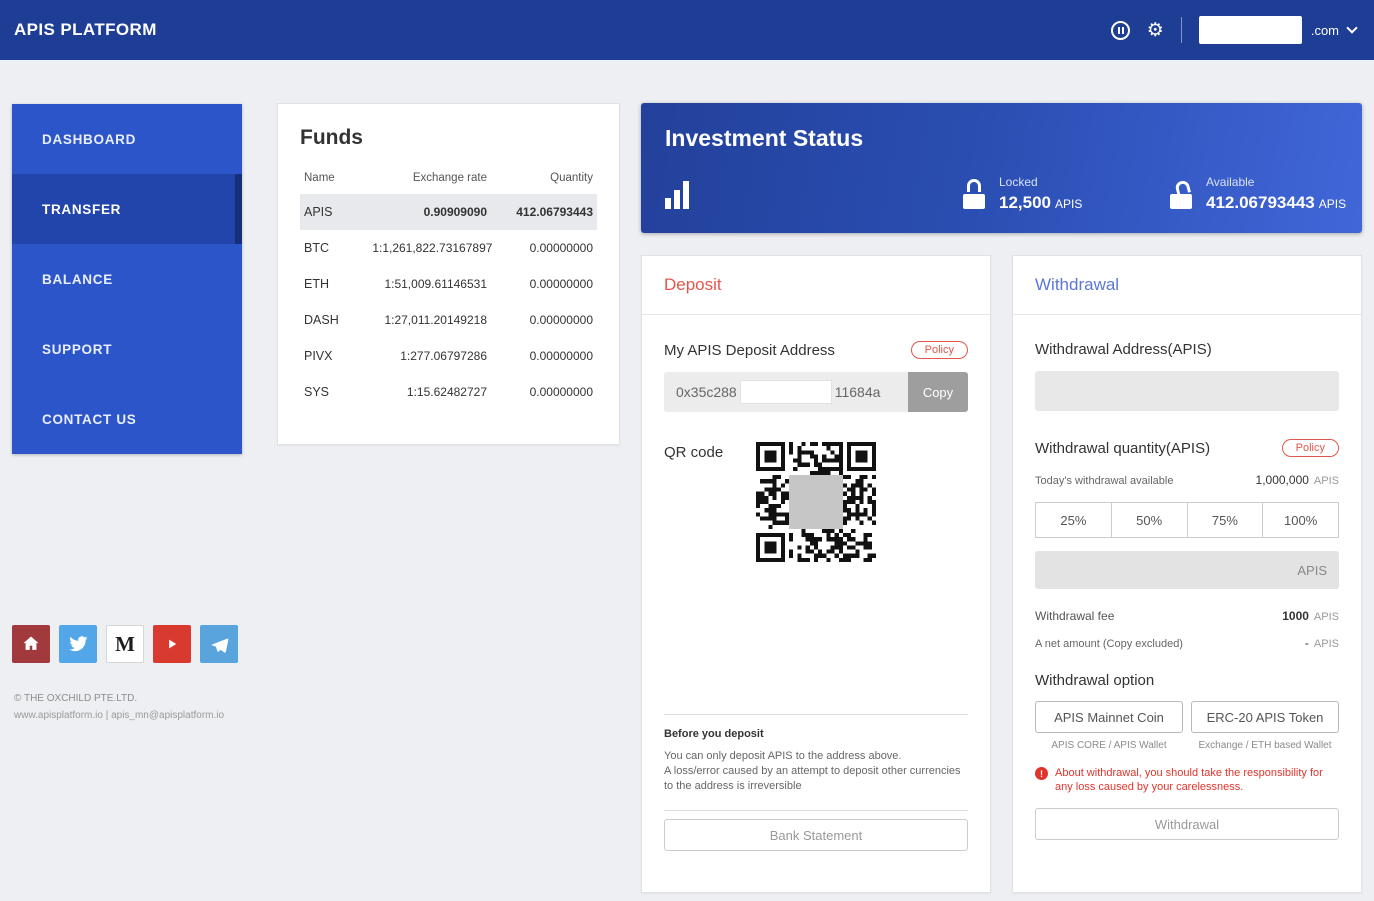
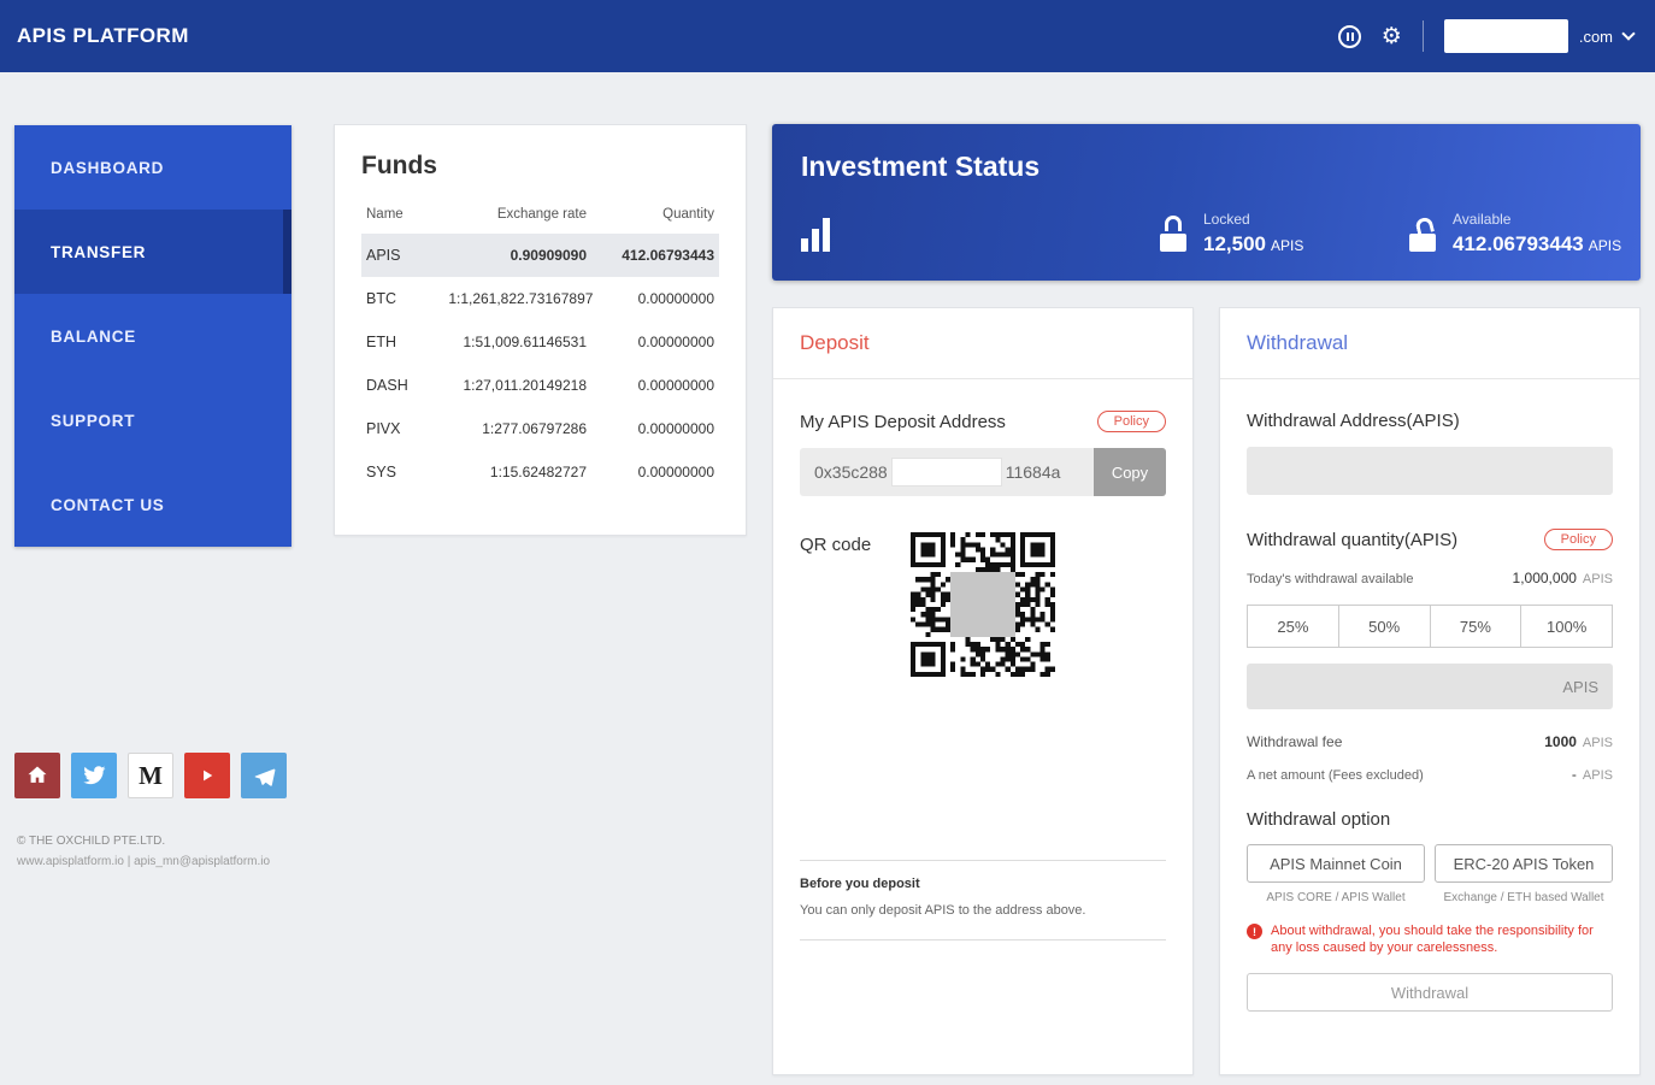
  APIS PLATFORM
  ⚙
  .com
  DASHBOARD
  TRANSFER
  BALANCE
  SUPPORT
  CONTACT US
  M
  © THE OXCHILD PTE.LTD.
  www.apisplatform.io | apis_mn@apisplatform.io
  Funds
  Name
  Exchange rate
  Quantity
  APIS
  0.90909090
  412.06793443
  BTC
  1:1,261,822.73167897
  0.00000000
  ETH
  1:51,009.61146531
  0.00000000
  DASH
  1:27,011.20149218
  0.00000000
  PIVX
  1:277.06797286
  0.00000000
  SYS
  1:15.62482727
  0.00000000
  Investment Status
  Locked
  12,500 APIS
  Available
  412.06793443 APIS
  Deposit
  My APIS Deposit Address
  Policy
  0x35c288
  11684a
  Copy
  QR code
  Before you deposit
  You can only deposit APIS to the address above.
- A loss/error caused by an attempt to deposit other currencies to the address is irreversible
- Bank Statement
  Withdrawal
  Withdrawal Address(APIS)
  Withdrawal quantity(APIS)
  Policy
  Today's withdrawal available
  1,000,000 APIS
  25%
  50%
  75%
  100%
  APIS
  Withdrawal fee
  1000 APIS
- A net amount (Copy excluded)
+ A net amount (Fees excluded)
  - APIS
  Withdrawal option
  APIS Mainnet Coin
  ERC-20 APIS Token
  APIS CORE / APIS Wallet
  Exchange / ETH based Wallet
  !
  About withdrawal, you should take the responsibility for any loss caused by your carelessness.
  Withdrawal
